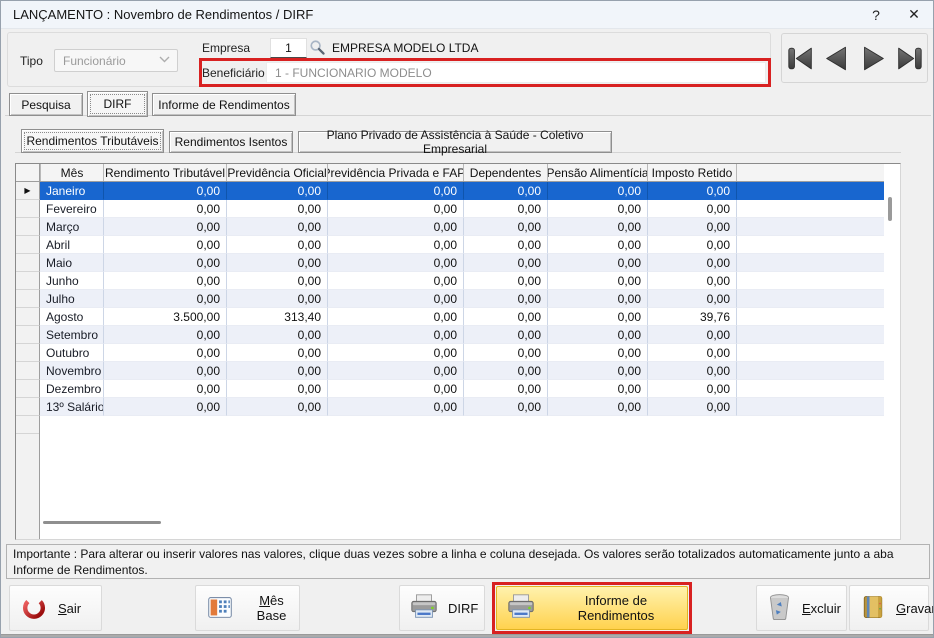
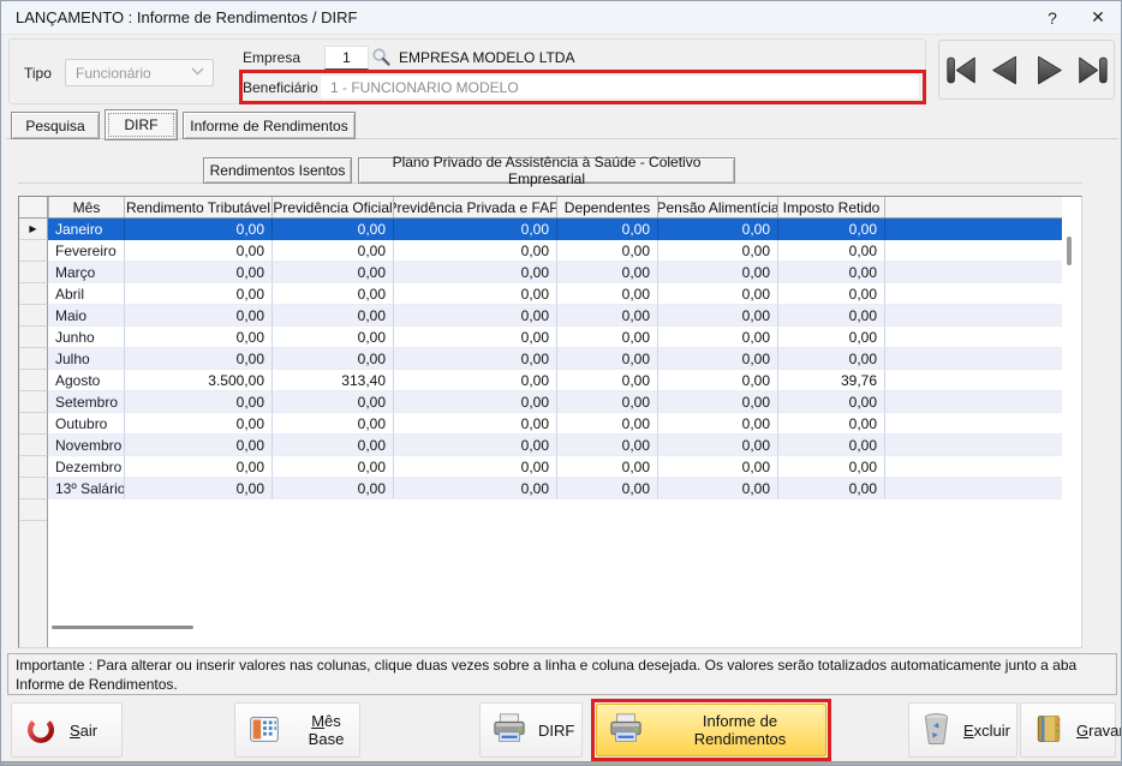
- LANÇAMENTO : Novembro de Rendimentos / DIRF
+ LANÇAMENTO : Informe de Rendimentos / DIRF
  ?
  ✕
  Tipo
  Funcionário
  Empresa
  1
  EMPRESA MODELO LTDA
  Beneficiário
  1 - FUNCIONARIO MODELO
  Pesquisa
  DIRF
  Informe de Rendimentos
- Rendimentos Tributáveis
  Rendimentos Isentos
  Plano Privado de Assistência à Saúde - Coletivo Empresarial
  Mês
  Rendimento Tributável
  Previdência Oficial
  Previdência Privada e FAP
  Dependentes
  Pensão Alimentícia
  Imposto Retido
  ▶
  Janeiro
  0,00
  0,00
  0,00
  0,00
  0,00
  0,00
  Fevereiro
  0,00
  0,00
  0,00
  0,00
  0,00
  0,00
  Março
  0,00
  0,00
  0,00
  0,00
  0,00
  0,00
  Abril
  0,00
  0,00
  0,00
  0,00
  0,00
  0,00
  Maio
  0,00
  0,00
  0,00
  0,00
  0,00
  0,00
  Junho
  0,00
  0,00
  0,00
  0,00
  0,00
  0,00
  Julho
  0,00
  0,00
  0,00
  0,00
  0,00
  0,00
  Agosto
  3.500,00
  313,40
  0,00
  0,00
  0,00
  39,76
  Setembro
  0,00
  0,00
  0,00
  0,00
  0,00
  0,00
  Outubro
  0,00
  0,00
  0,00
  0,00
  0,00
  0,00
  Novembro
  0,00
  0,00
  0,00
  0,00
  0,00
  0,00
  Dezembro
  0,00
  0,00
  0,00
  0,00
  0,00
  0,00
  13º Salário
  0,00
  0,00
  0,00
  0,00
  0,00
  0,00
- Importante : Para alterar ou inserir valores nas valores, clique duas vezes sobre a linha e coluna desejada. Os valores serão totalizados automaticamente junto a aba Informe de Rendimentos.
+ Importante : Para alterar ou inserir valores nas colunas, clique duas vezes sobre a linha e coluna desejada. Os valores serão totalizados automaticamente junto a aba Informe de Rendimentos.
  Sair
  Mês Base
  DIRF
  Informe de Rendimentos
  Excluir
  Grava
